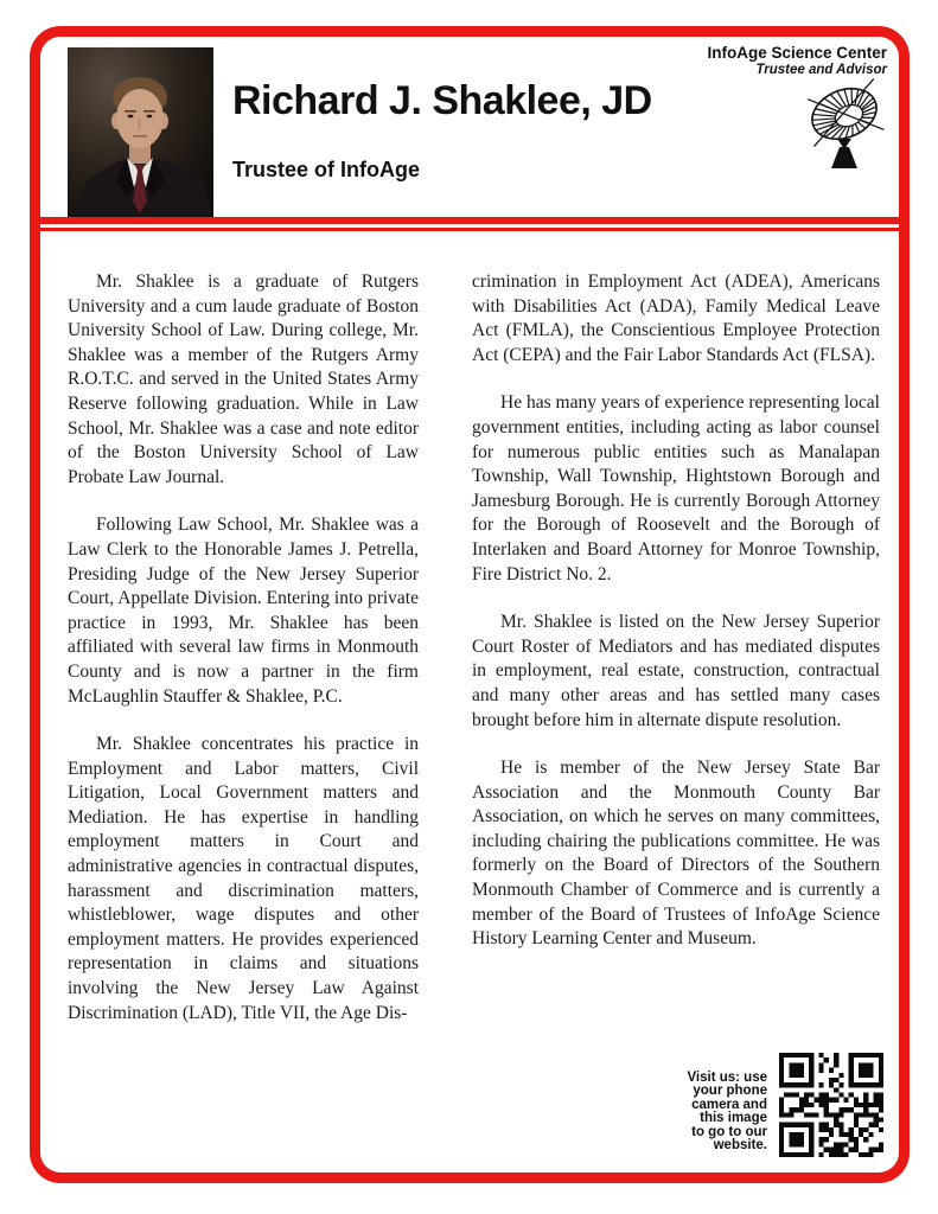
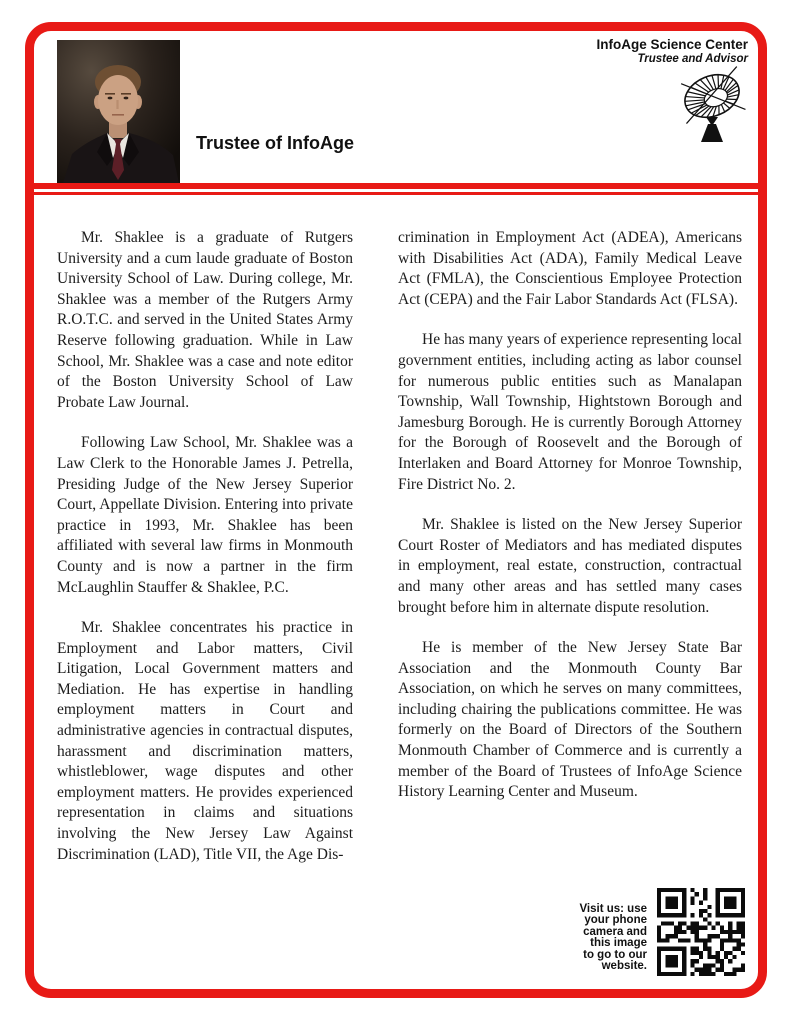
- Richard J. Shaklee, JD
  Trustee of InfoAge
  InfoAge Science Center
  Trustee and Advisor
  Mr. Shaklee is a graduate of Rutgers University and a cum laude graduate of Boston University School of Law. During college, Mr. Shaklee was a member of the Rutgers Army R.O.T.C. and served in the United States Army Reserve following graduation. While in Law School, Mr. Shaklee was a case and note editor of the Boston University School of Law Probate Law Journal.
  Following Law School, Mr. Shaklee was a Law Clerk to the Honorable James J. Petrella, Presiding Judge of the New Jersey Superior Court, Appellate Division. Entering into private practice in 1993, Mr. Shaklee has been affiliated with several law firms in Monmouth County and is now a partner in the firm McLaughlin Stauffer & Shaklee, P.C.
  Mr. Shaklee concentrates his practice in Employment and Labor matters, Civil Litigation, Local Government matters and Mediation. He has expertise in handling employment matters in Court and administrative agencies in contractual disputes, harassment and discrimination matters, whistleblower, wage disputes and other employment matters. He provides experienced representation in claims and situations involving the New Jersey Law Against Discrimination (LAD), Title VII, the Age Dis-
  crimination in Employment Act (ADEA), Americans with Disabilities Act (ADA), Family Medical Leave Act (FMLA), the Conscientious Employee Protection Act (CEPA) and the Fair Labor Standards Act (FLSA).
  He has many years of experience representing local government entities, including acting as labor counsel for numerous public entities such as Manalapan Township, Wall Township, Hightstown Borough and Jamesburg Borough. He is currently Borough Attorney for the Borough of Roosevelt and the Borough of Interlaken and Board Attorney for Monroe Township, Fire District No. 2.
  Mr. Shaklee is listed on the New Jersey Superior Court Roster of Mediators and has mediated disputes in employment, real estate, construction, contractual and many other areas and has settled many cases brought before him in alternate dispute resolution.
  He is member of the New Jersey State Bar Association and the Monmouth County Bar Association, on which he serves on many committees, including chairing the publications committee. He was formerly on the Board of Directors of the Southern Monmouth Chamber of Commerce and is currently a member of the Board of Trustees of InfoAge Science History Learning Center and Museum.
  Visit us: use
  your phone
  camera and
  this image
  to go to our
  website.
